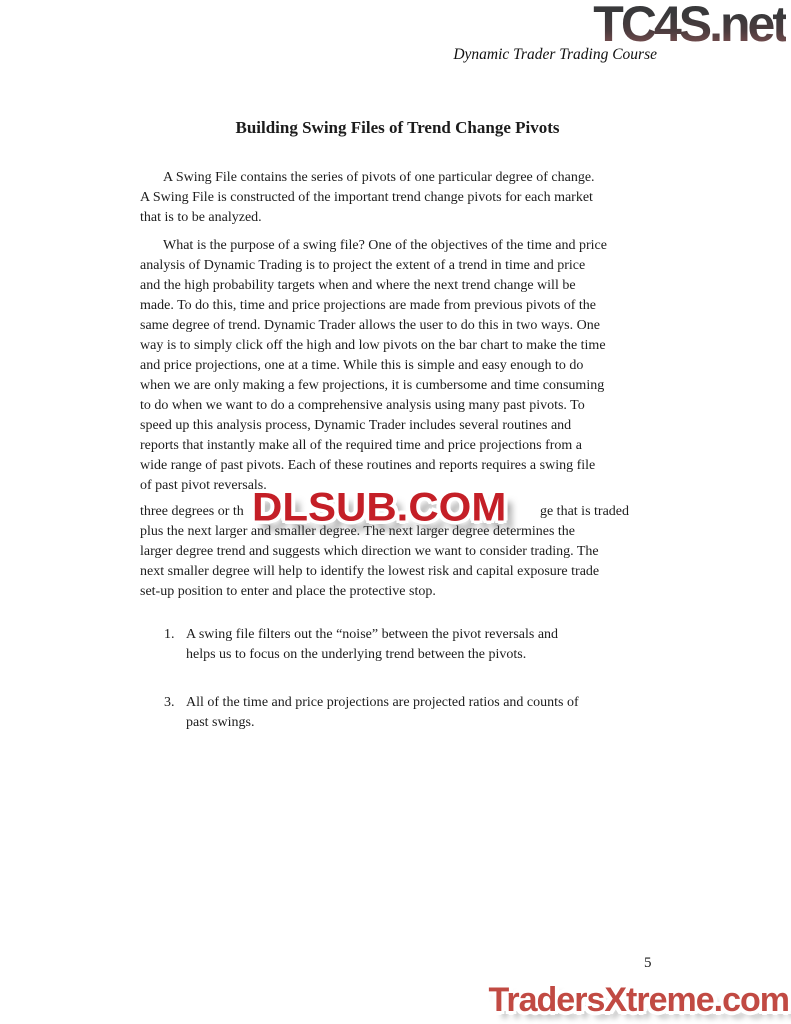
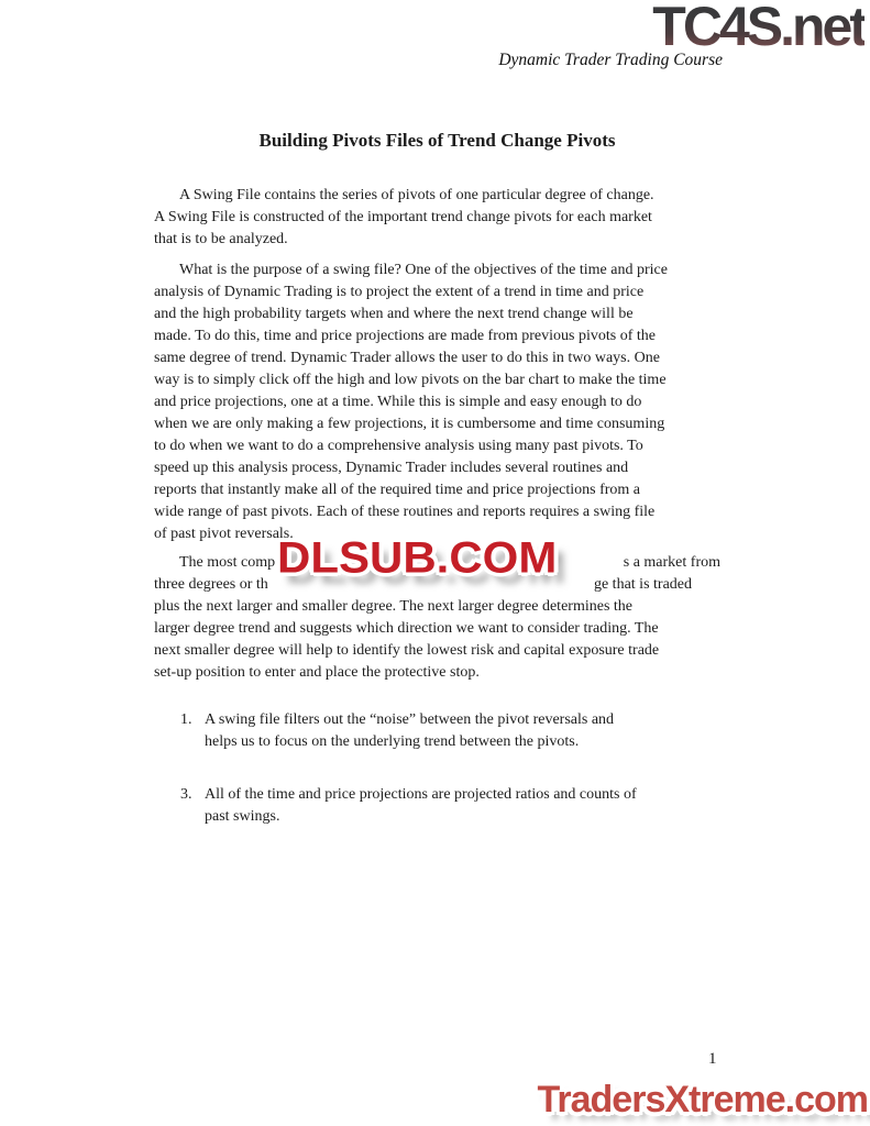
  TC4S.net
  Dynamic Trader Trading Course
- Building Swing Files of Trend Change Pivots
+ Building Pivots Files of Trend Change Pivots
  A Swing File contains the series of pivots of one particular degree of change.
  A Swing File is constructed of the important trend change pivots for each market
  that is to be analyzed.
  What is the purpose of a swing file? One of the objectives of the time and price
  analysis of Dynamic Trading is to project the extent of a trend in time and price
  and the high probability targets when and where the next trend change will be
  made. To do this, time and price projections are made from previous pivots of the
  same degree of trend. Dynamic Trader allows the user to do this in two ways. One
  way is to simply click off the high and low pivots on the bar chart to make the time
  and price projections, one at a time. While this is simple and easy enough to do
  when we are only making a few projections, it is cumbersome and time consuming
  to do when we want to do a comprehensive analysis using many past pivots. To
  speed up this analysis process, Dynamic Trader includes several routines and
  reports that instantly make all of the required time and price projections from a
  wide range of past pivots. Each of these routines and reports requires a swing file
  of past pivot reversals.
+ The most comp
+ s a market from
  three degrees or th
  ge that is traded
  plus the next larger and smaller degree. The next larger degree determines the
  larger degree trend and suggests which direction we want to consider trading. The
  next smaller degree will help to identify the lowest risk and capital exposure trade
  set-up position to enter and place the protective stop.
  1.
  A swing file filters out the “noise” between the pivot reversals and
  helps us to focus on the underlying trend between the pivots.
  3.
  All of the time and price projections are projected ratios and counts of
  past swings.
  DLSUB.COM
- 5
+ 1
  TradersXtreme.com
